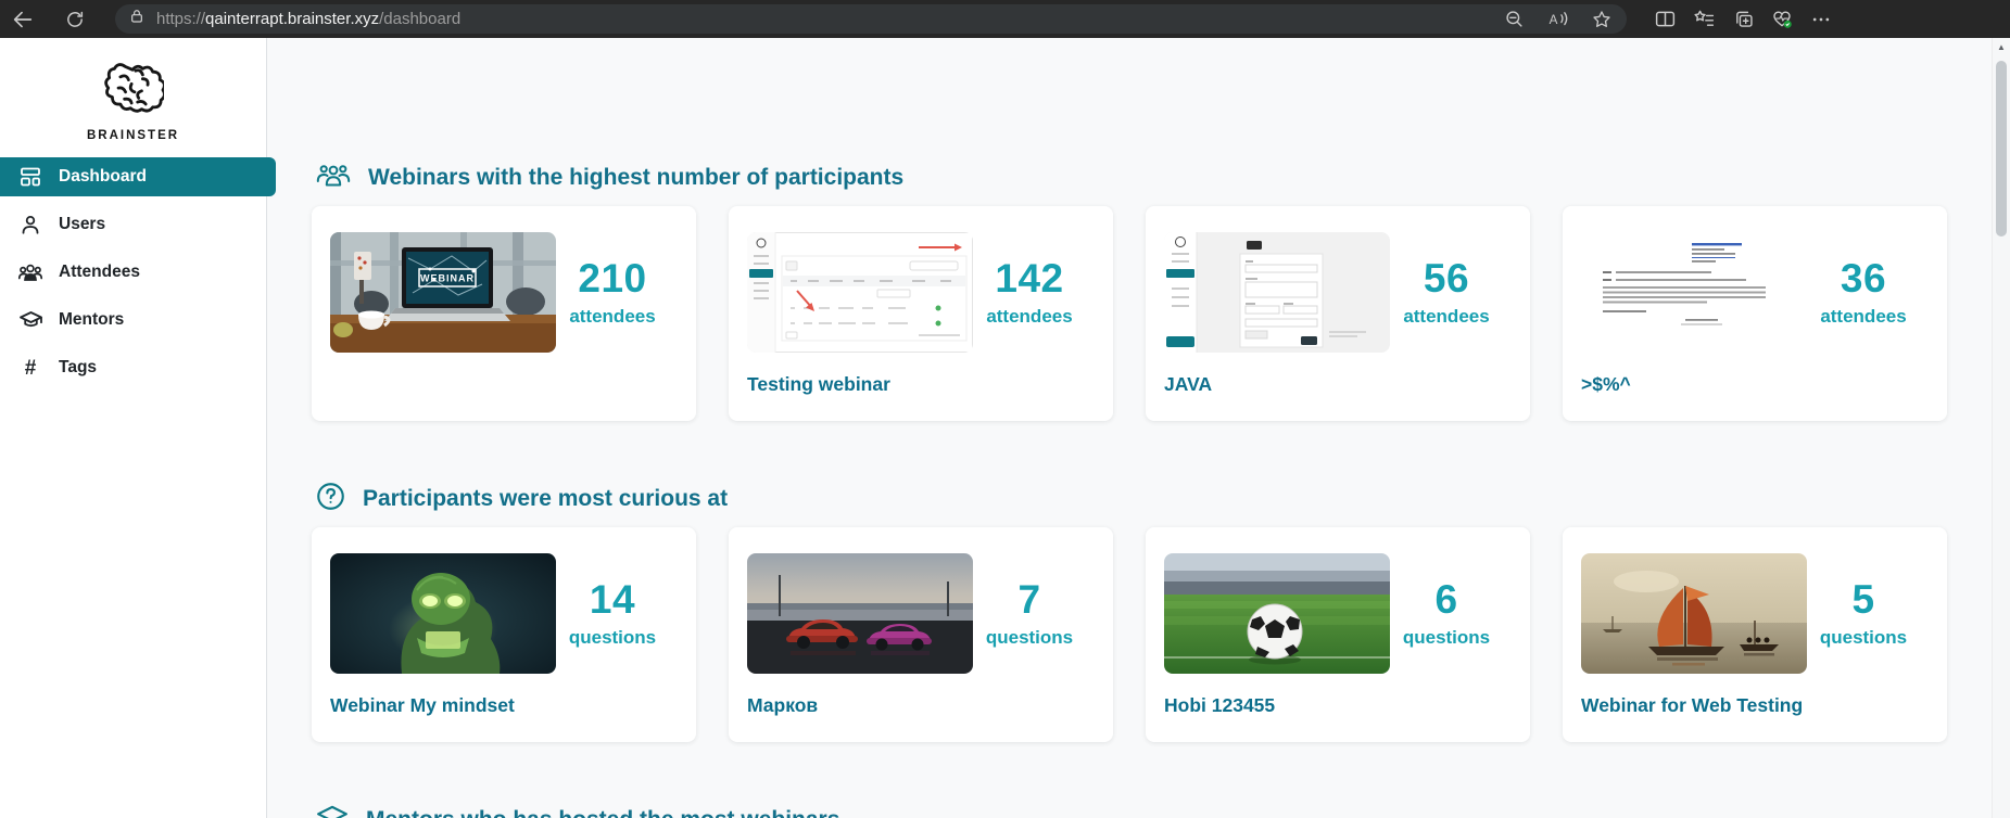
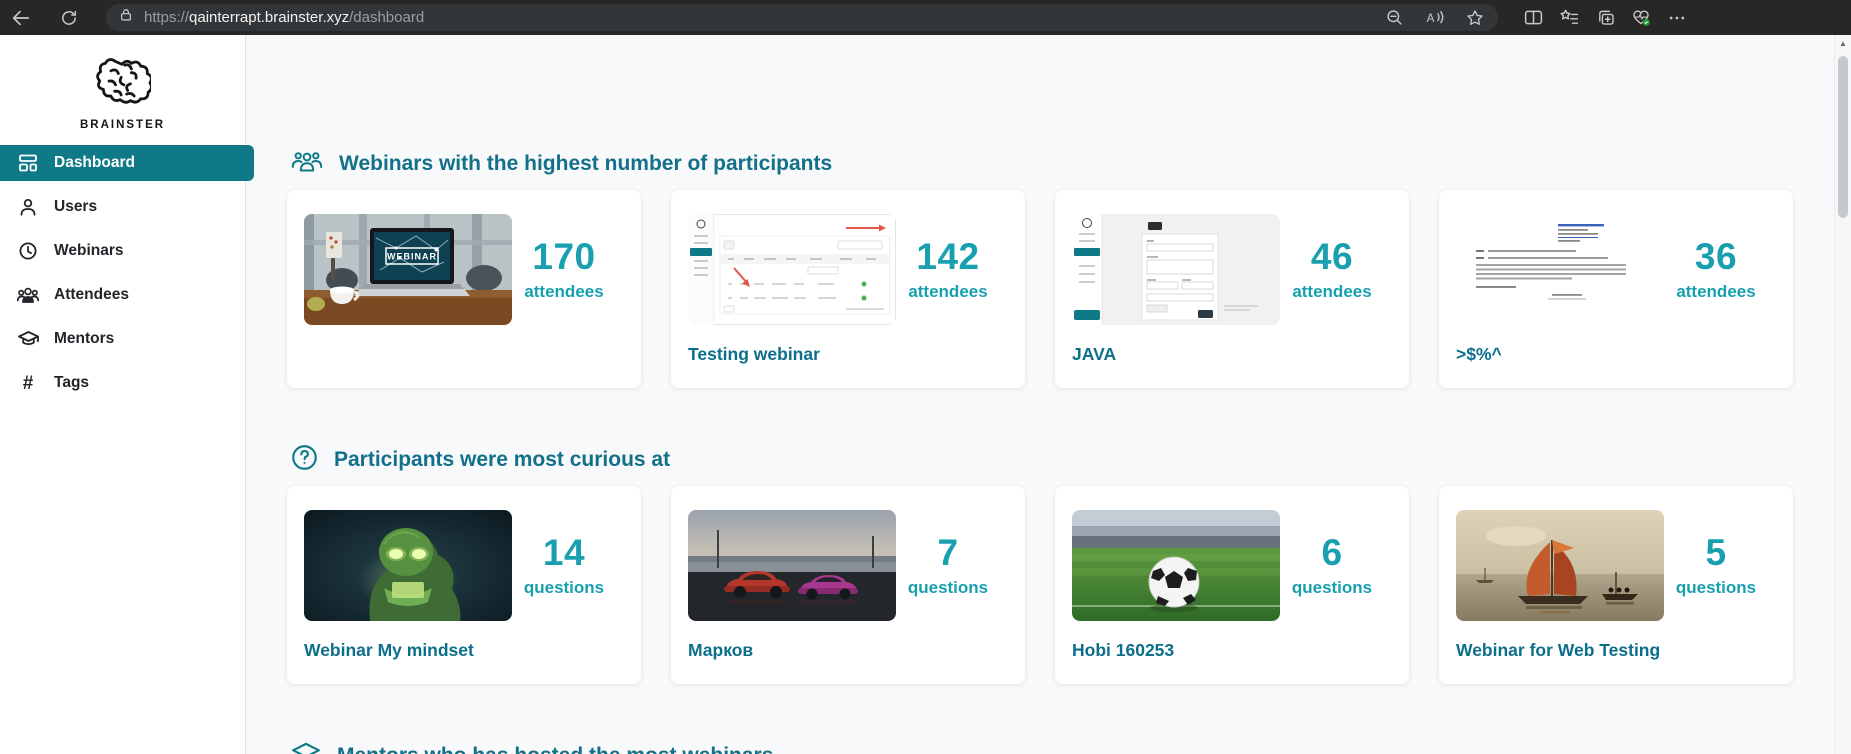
  https://qainterrapt.brainster.xyz/dashboard
  A
  BRAINSTER
  Dashboard
  Users
+ Webinars
  Attendees
  Mentors
  #
  Tags
  Webinars with the highest number of participants
  WEBINAR
- 210
+ 170
  attendees
  142
  attendees
  Testing webinar
- 56
+ 46
  attendees
  JAVA
  36
  attendees
  >$%^
  Participants were most curious at
  14
  questions
  Webinar My mindset
  7
  questions
  Марков
  6
  questions
- Hobi 123455
+ Hobi 160253
  5
  questions
  Webinar for Web Testing
  ▲
